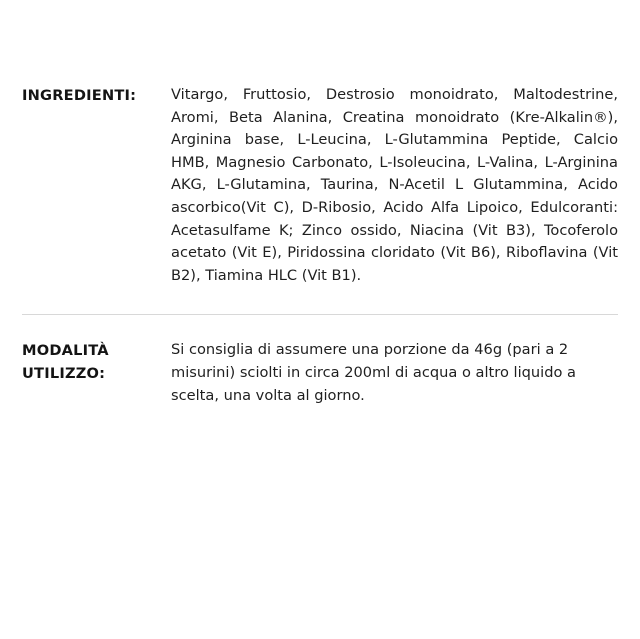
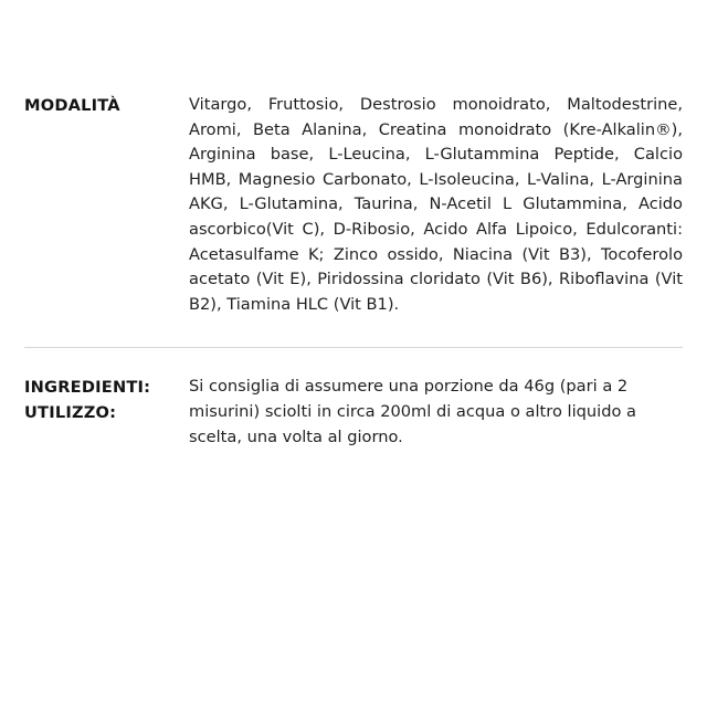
- INGREDIENTI:
+ MODALITÀ
  Vitargo, Fruttosio, Destrosio monoidrato, Maltodestrine, Aromi, Beta Alanina, Creatina monoidrato (Kre-Alkalin®), Arginina base, L-Leucina, L-Glutammina Peptide, Calcio HMB, Magnesio Carbonato, L-Isoleucina, L-Valina, L-Arginina AKG, L-Glutamina, Taurina, N-Acetil L Glutammina, Acido ascorbico(Vit C), D-Ribosio, Acido Alfa Lipoico, Edulcoranti: Acetasulfame K; Zinco ossido, Niacina (Vit B3), Tocoferolo acetato (Vit E), Piridossina cloridato (Vit B6), Riboflavina (Vit B2), Tiamina HLC (Vit B1).
- MODALITÀ
+ INGREDIENTI:
  UTILIZZO:
  Si consiglia di assumere una porzione da 46g (pari a 2 misurini) sciolti in circa 200ml di acqua o altro liquido a scelta, una volta al giorno.
